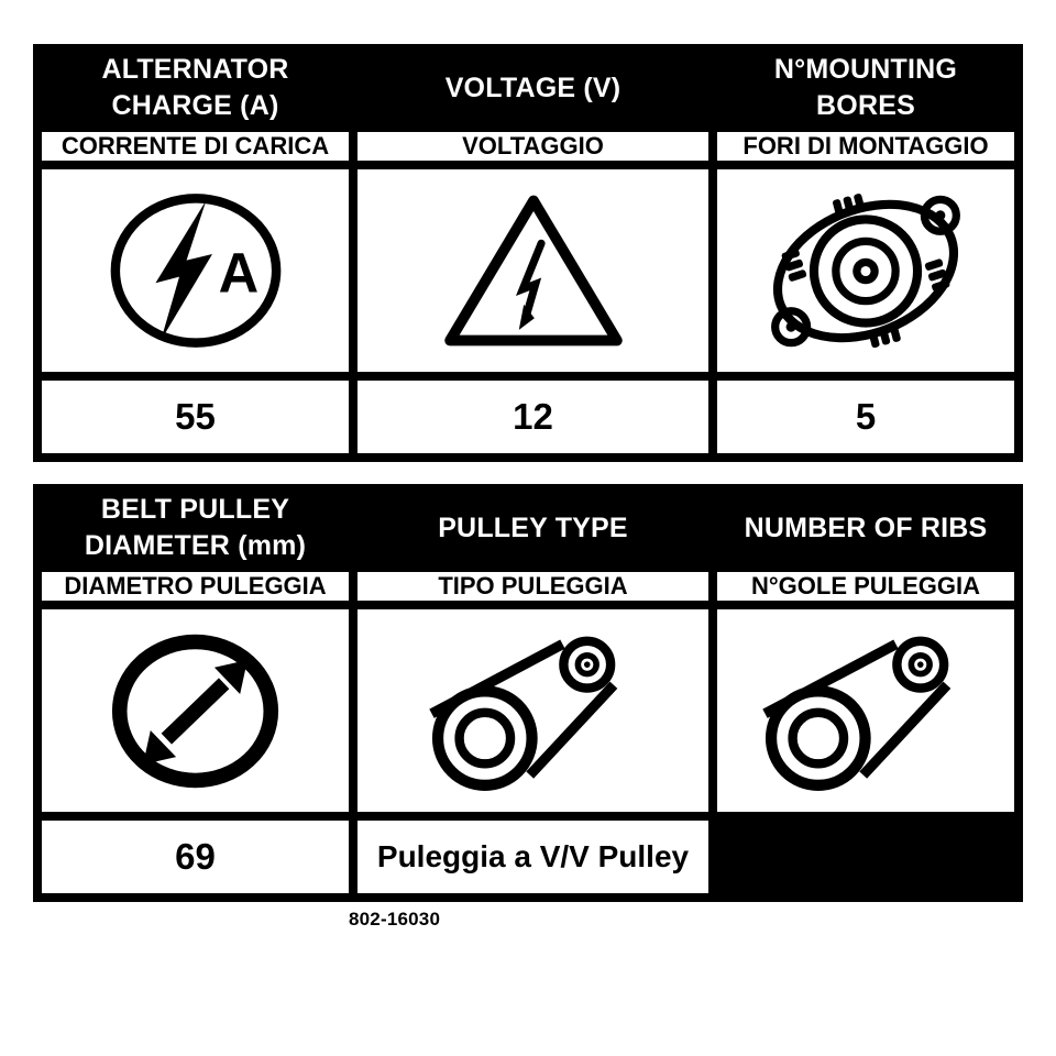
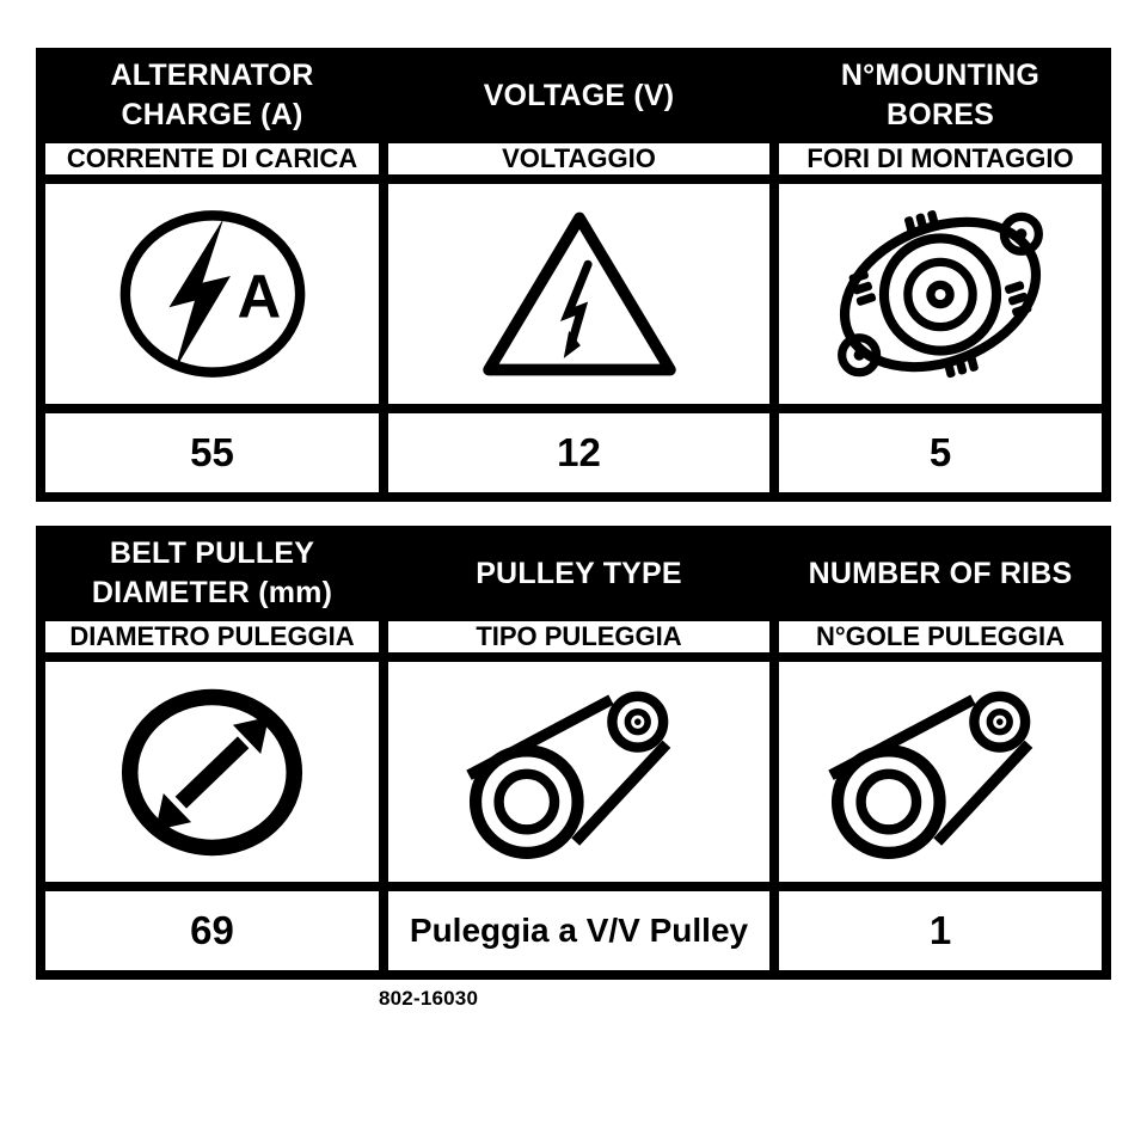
  ALTERNATOR CHARGE (A)
  VOLTAGE (V)
  N°MOUNTING BORES
  CORRENTE DI CARICA
  VOLTAGGIO
  FORI DI MONTAGGIO
  A
  55
  12
  5
  BELT PULLEY DIAMETER (mm)
  PULLEY TYPE
  NUMBER OF RIBS
  DIAMETRO PULEGGIA
  TIPO PULEGGIA
  N°GOLE PULEGGIA
  69
  Puleggia a V/V Pulley
+ 1
  802-16030
